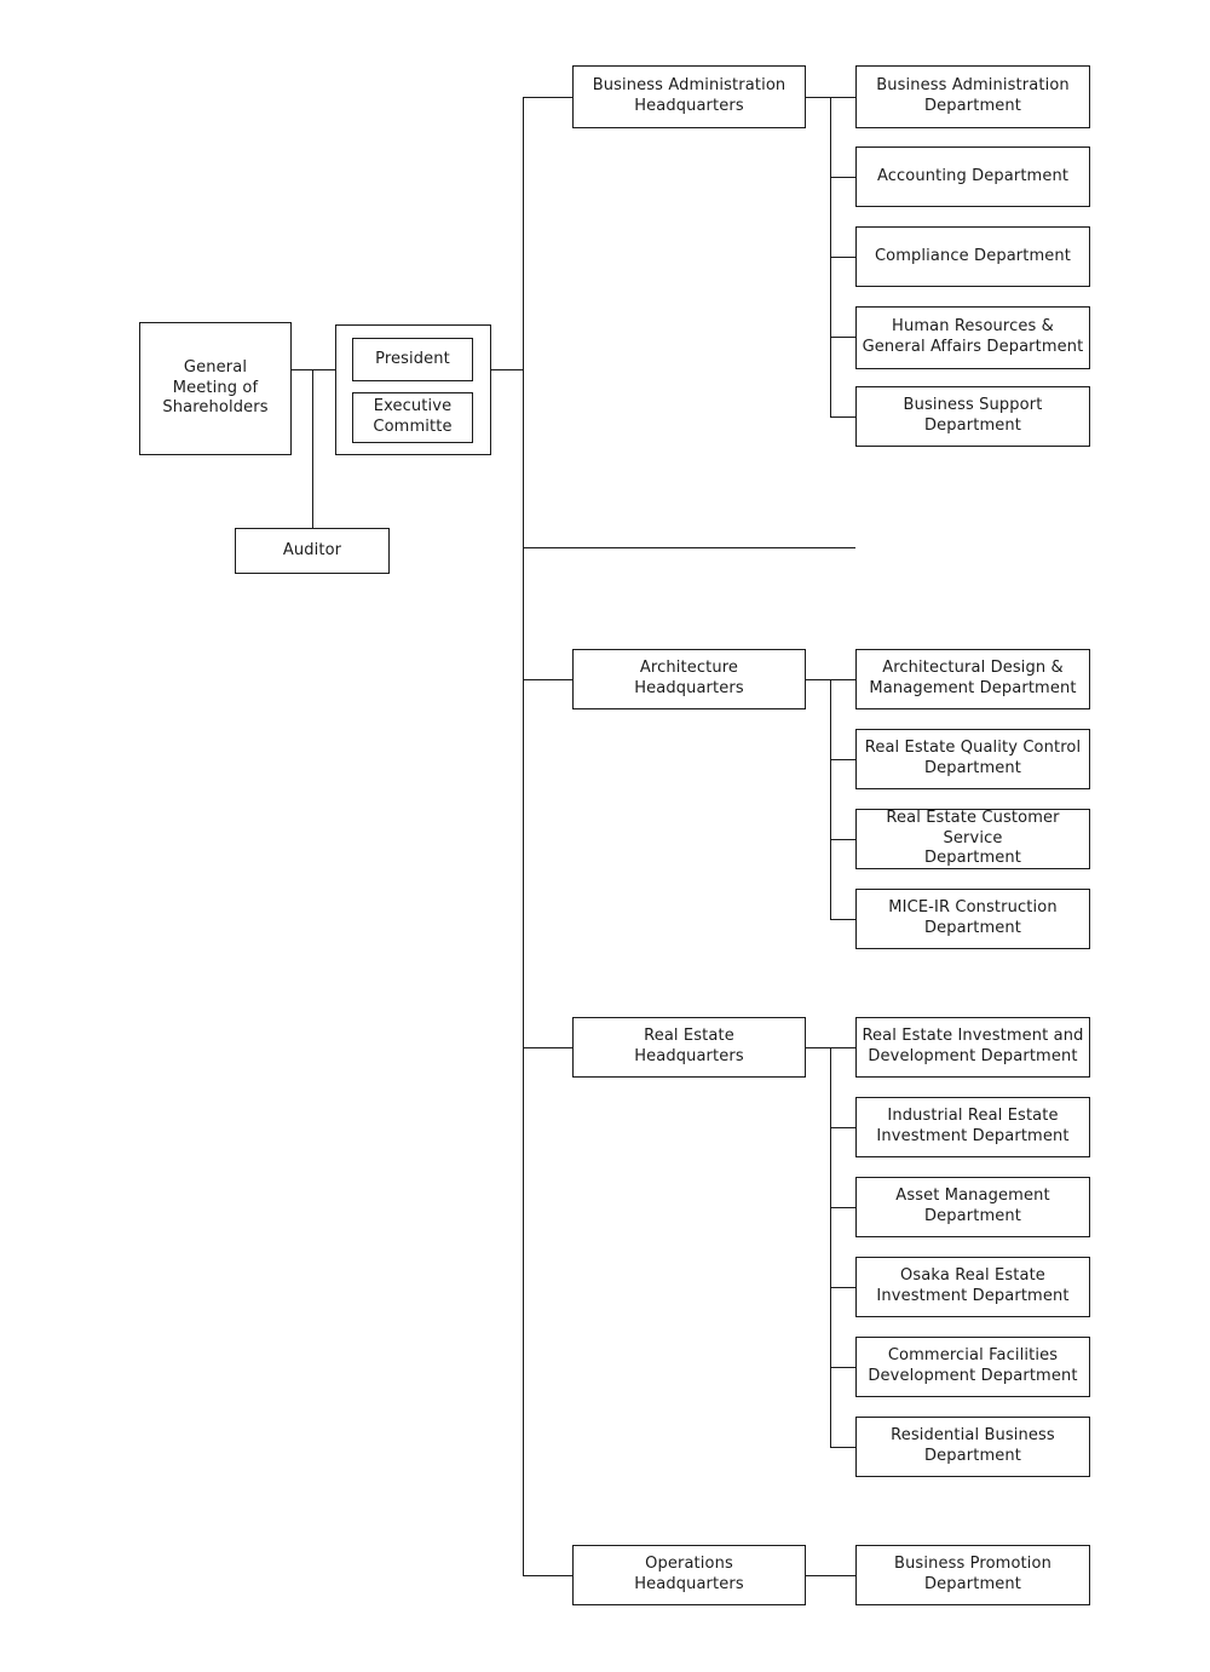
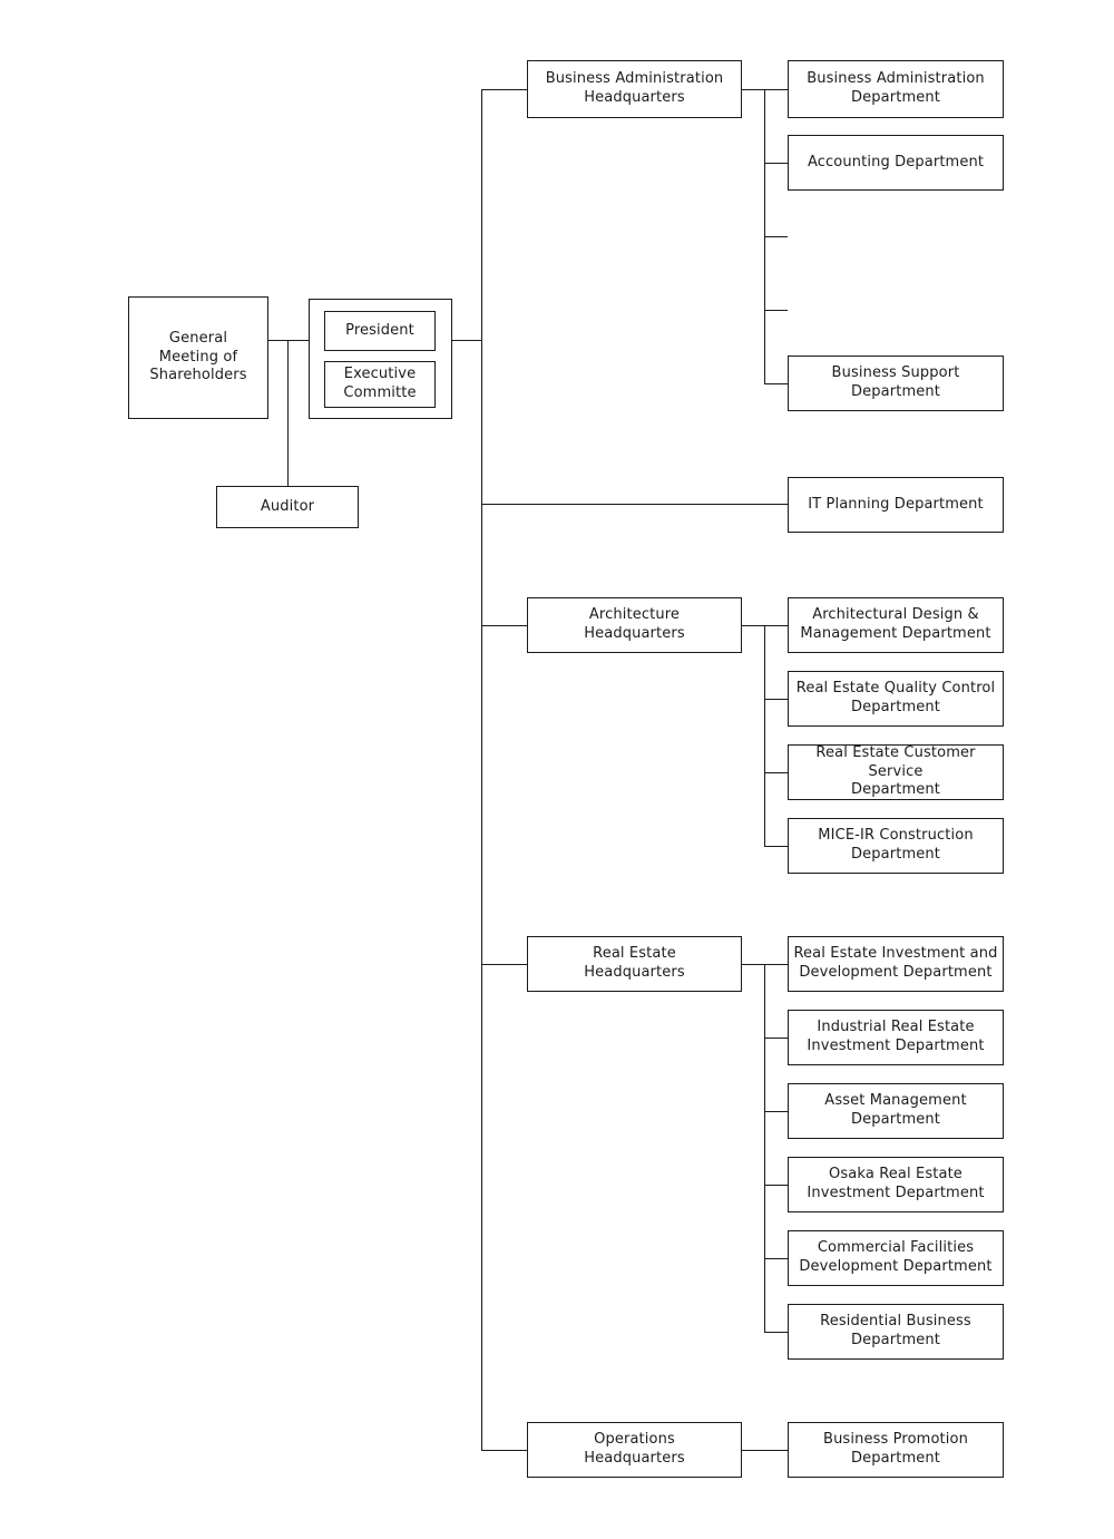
  General
  Meeting of
  Shareholders
  Auditor
  President
  Executive
  Committe
  Business Administration
  Headquarters
  Architecture
  Headquarters
  Real Estate
  Headquarters
  Operations
  Headquarters
  Business Administration
  Department
  Accounting Department
- Compliance Department
- Human Resources &
- General Affairs Department
  Business Support
  Department
+ IT Planning Department
  Architectural Design &
  Management Department
  Real Estate Quality Control
  Department
  Real Estate Customer Service
  Department
  MICE-IR Construction
  Department
  Real Estate Investment and
  Development Department
  Industrial Real Estate
  Investment Department
  Asset Management
  Department
  Osaka Real Estate
  Investment Department
  Commercial Facilities
  Development Department
  Residential Business
  Department
  Business Promotion
  Department
